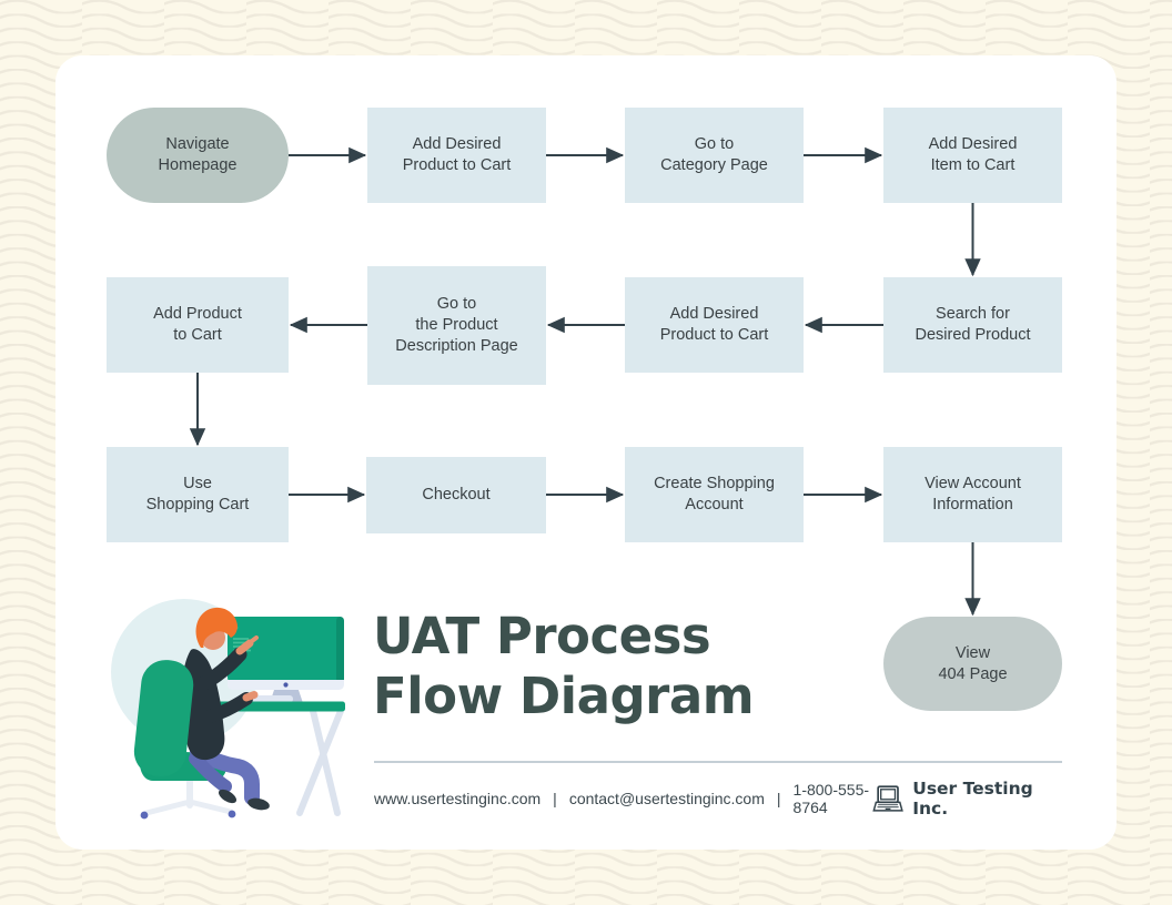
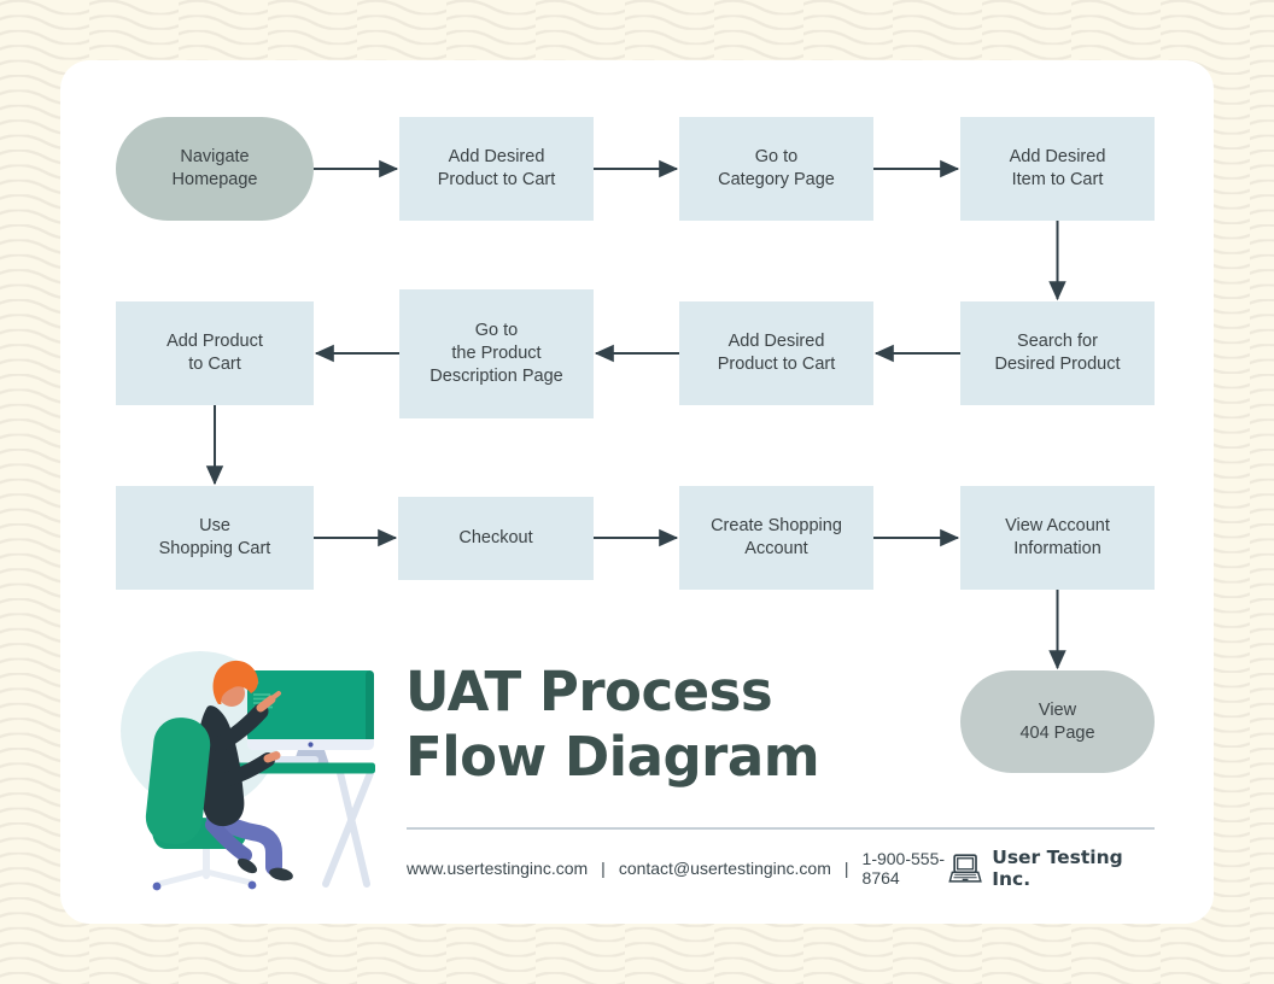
  Navigate
  Homepage
  Add Desired
  Product to Cart
  Go to
  Category Page
  Add Desired
  Item to Cart
  Add Product
  to Cart
  Go to
  the Product
  Description Page
  Add Desired
  Product to Cart
  Search for
  Desired Product
  Use
  Shopping Cart
  Checkout
  Create Shopping
  Account
  View Account
  Information
  View
  404 Page
  UAT Process
  Flow Diagram
  www.usertestinginc.com
  |
  contact@usertestinginc.com
  |
- 1-800-555-8764
+ 1-900-555-8764
  User Testing Inc.
